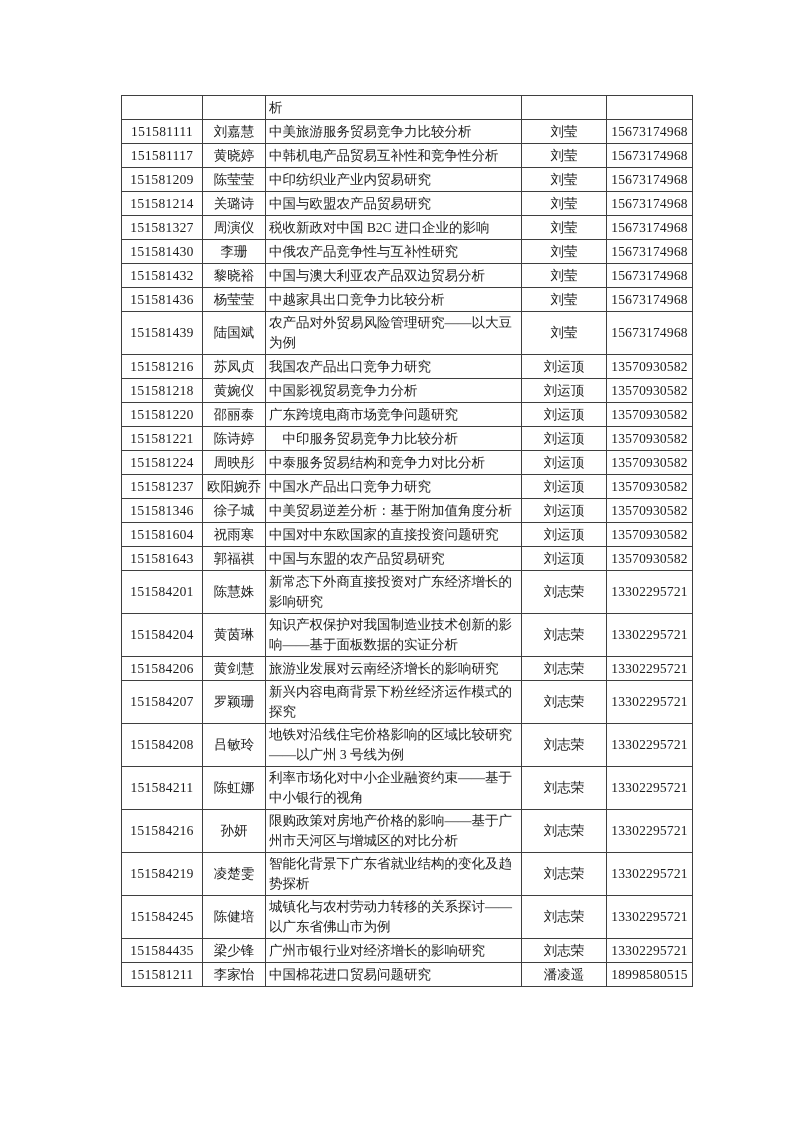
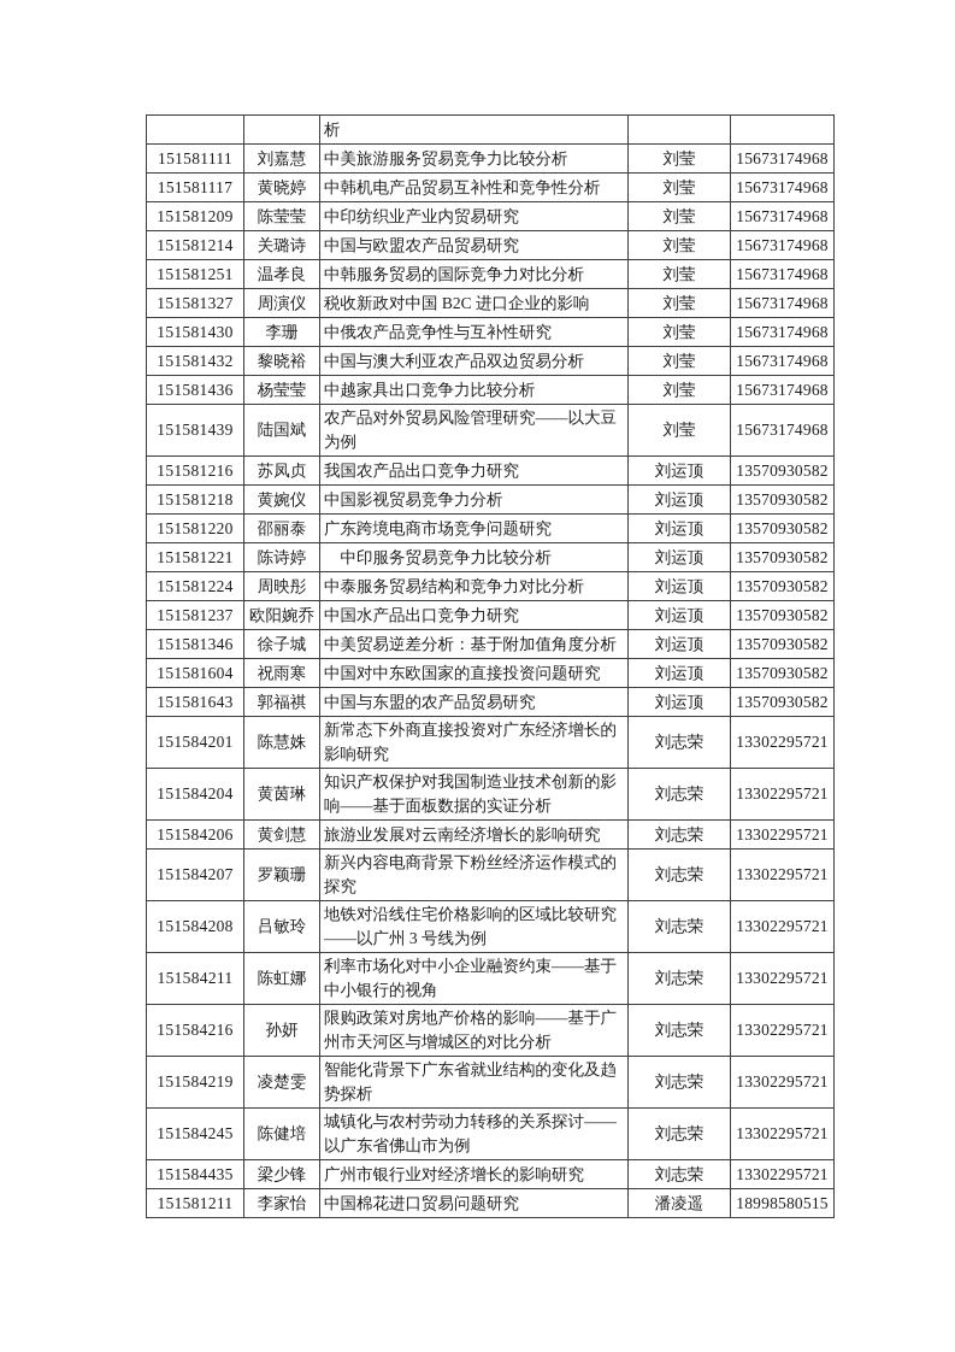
  		析
  151581111	刘嘉慧	中美旅游服务贸易竞争力比较分析	刘莹	15673174968
  151581117	黄晓婷	中韩机电产品贸易互补性和竞争性分析	刘莹	15673174968
  151581209	陈莹莹	中印纺织业产业内贸易研究	刘莹	15673174968
  151581214	关璐诗	中国与欧盟农产品贸易研究	刘莹	15673174968
+ 151581251	温孝良	中韩服务贸易的国际竞争力对比分析	刘莹	15673174968
  151581327	周演仪	税收新政对中国 B2C 进口企业的影响	刘莹	15673174968
  151581430	李珊	中俄农产品竞争性与互补性研究	刘莹	15673174968
  151581432	黎晓裕	中国与澳大利亚农产品双边贸易分析	刘莹	15673174968
  151581436	杨莹莹	中越家具出口竞争力比较分析	刘莹	15673174968
  151581439	陆国斌	农产品对外贸易风险管理研究——以大豆为例	刘莹	15673174968
  151581216	苏凤贞	我国农产品出口竞争力研究	刘运顶	13570930582
  151581218	黄婉仪	中国影视贸易竞争力分析	刘运顶	13570930582
  151581220	邵丽泰	广东跨境电商市场竞争问题研究	刘运顶	13570930582
  151581221	陈诗婷	中印服务贸易竞争力比较分析	刘运顶	13570930582
  151581224	周映彤	中泰服务贸易结构和竞争力对比分析	刘运顶	13570930582
  151581237	欧阳婉乔	中国水产品出口竞争力研究	刘运顶	13570930582
  151581346	徐子城	中美贸易逆差分析：基于附加值角度分析	刘运顶	13570930582
  151581604	祝雨寒	中国对中东欧国家的直接投资问题研究	刘运顶	13570930582
  151581643	郭福祺	中国与东盟的农产品贸易研究	刘运顶	13570930582
  151584201	陈慧姝	新常态下外商直接投资对广东经济增长的影响研究	刘志荣	13302295721
  151584204	黄茵琳	知识产权保护对我国制造业技术创新的影响——基于面板数据的实证分析	刘志荣	13302295721
  151584206	黄剑慧	旅游业发展对云南经济增长的影响研究	刘志荣	13302295721
  151584207	罗颖珊	新兴内容电商背景下粉丝经济运作模式的探究	刘志荣	13302295721
  151584208	吕敏玲	地铁对沿线住宅价格影响的区域比较研究——以广州 3 号线为例	刘志荣	13302295721
  151584211	陈虹娜	利率市场化对中小企业融资约束——基于中小银行的视角	刘志荣	13302295721
  151584216	孙妍	限购政策对房地产价格的影响——基于广州市天河区与增城区的对比分析	刘志荣	13302295721
  151584219	凌楚雯	智能化背景下广东省就业结构的变化及趋势探析	刘志荣	13302295721
  151584245	陈健培	城镇化与农村劳动力转移的关系探讨——以广东省佛山市为例	刘志荣	13302295721
  151584435	梁少锋	广州市银行业对经济增长的影响研究	刘志荣	13302295721
  151581211	李家怡	中国棉花进口贸易问题研究	潘凌遥	18998580515
